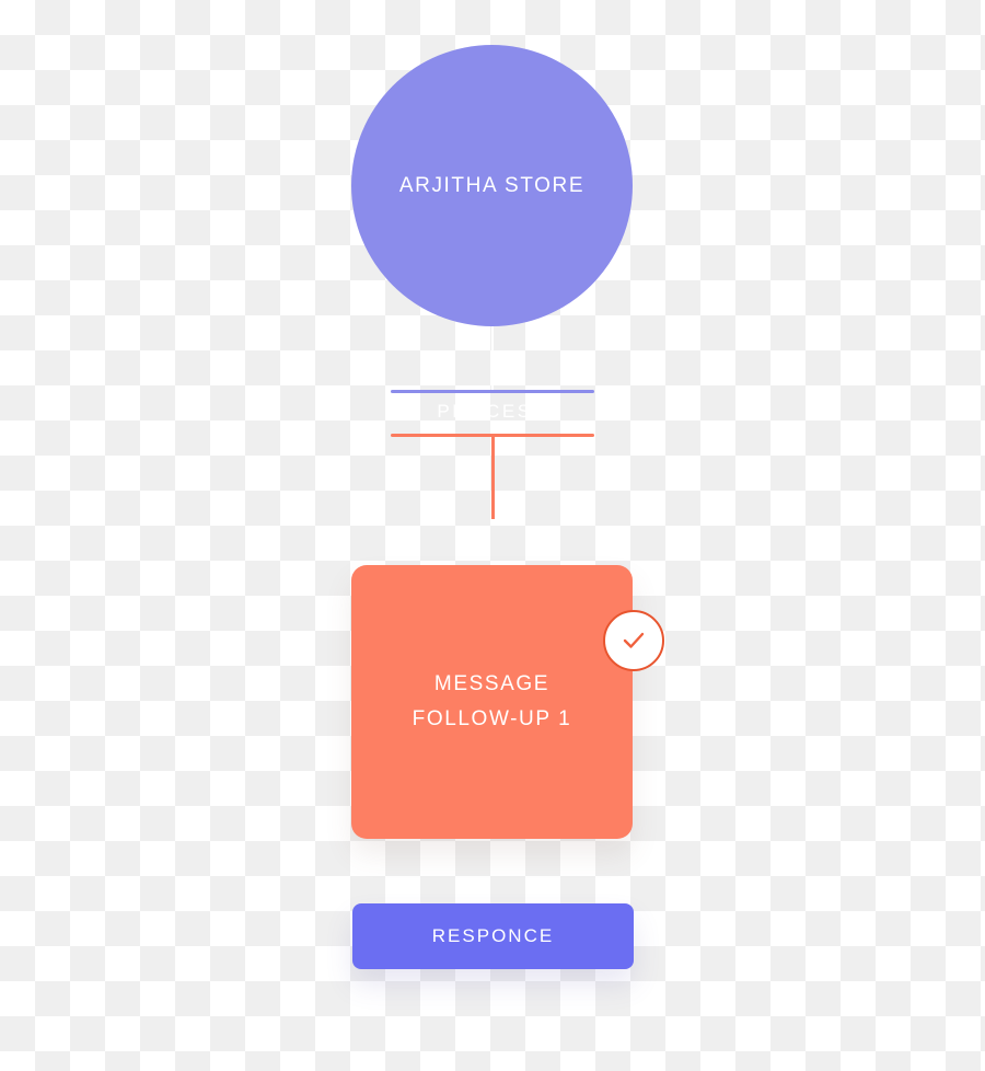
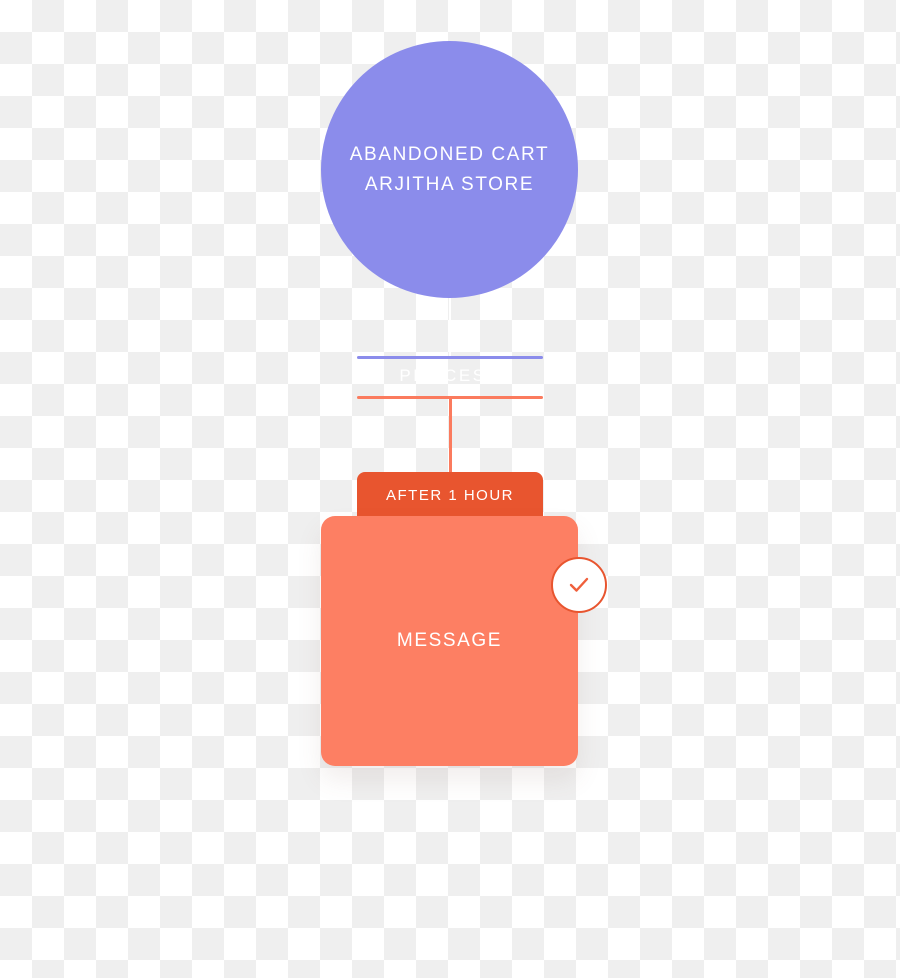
+ ABANDONED CART
  ARJITHA STORE
+ AFTER 1 HOUR
  MESSAGE
- FOLLOW-UP 1
- RESPONCE
